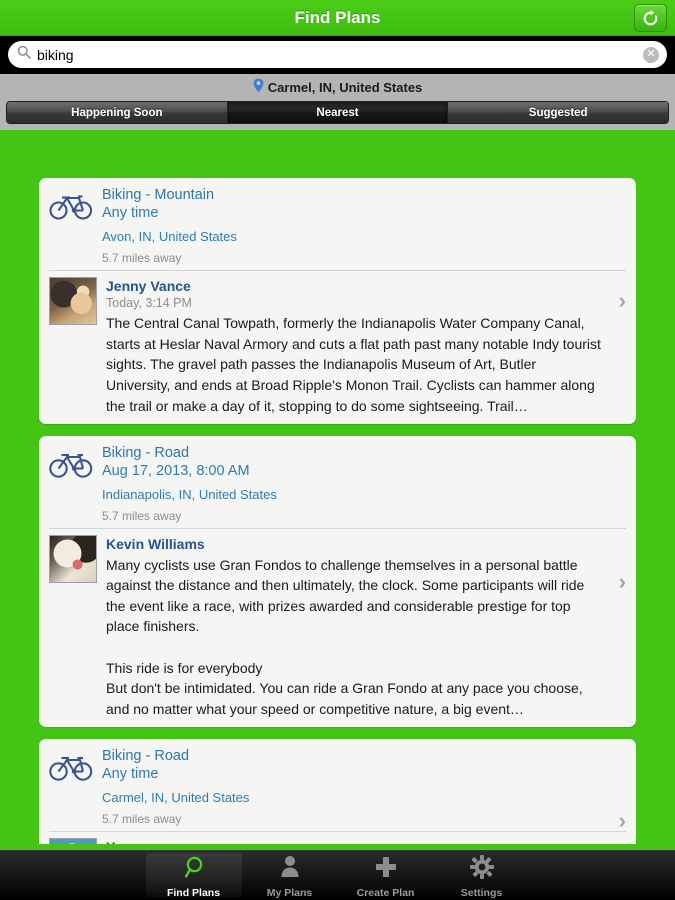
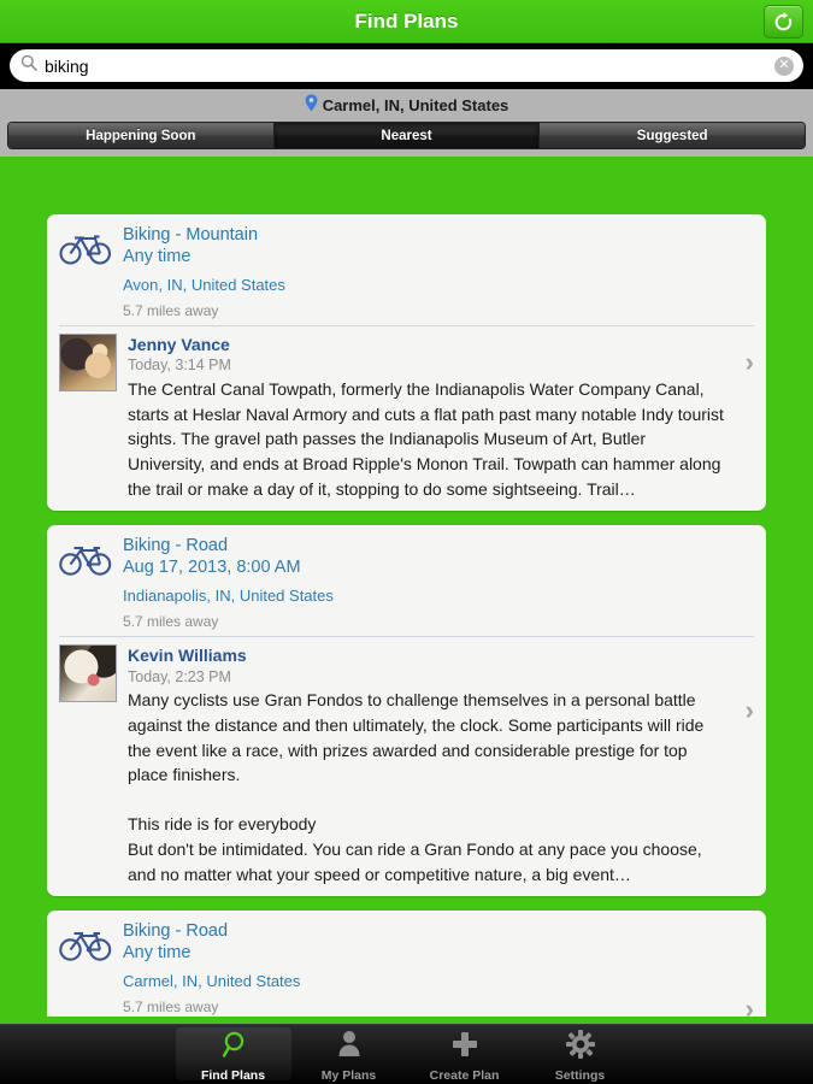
  Find Plans
  biking
  ✕
  Carmel, IN, United States
  Happening Soon
  Nearest
  Suggested
  Biking - Mountain
  Any time
  Avon, IN, United States
  5.7 miles away
  Jenny Vance
  Today, 3:14 PM
- The Central Canal Towpath, formerly the Indianapolis Water Company Canal, starts at Heslar Naval Armory and cuts a flat path past many notable Indy tourist sights. The gravel path passes the Indianapolis Museum of Art, Butler University, and ends at Broad Ripple's Monon Trail. Cyclists can hammer along the trail or make a day of it, stopping to do some sightseeing. Trail…
+ The Central Canal Towpath, formerly the Indianapolis Water Company Canal, starts at Heslar Naval Armory and cuts a flat path past many notable Indy tourist sights. The gravel path passes the Indianapolis Museum of Art, Butler University, and ends at Broad Ripple's Monon Trail. Towpath can hammer along the trail or make a day of it, stopping to do some sightseeing. Trail…
  ›
  Biking - Road
  Aug 17, 2013, 8:00 AM
  Indianapolis, IN, United States
  5.7 miles away
  Kevin Williams
+ Today, 2:23 PM
  Many cyclists use Gran Fondos to challenge themselves in a personal battle against the distance and then ultimately, the clock. Some participants will ride the event like a race, with prizes awarded and considerable prestige for top place finishers.
  This ride is for everybody
  But don't be intimidated. You can ride a Gran Fondo at any pace you choose, and no matter what your speed or competitive nature, a big event…
  ›
  Biking - Road
  Any time
  Carmel, IN, United States
  5.7 miles away
  ›
  Find Plans
  My Plans
  Create Plan
  Settings
